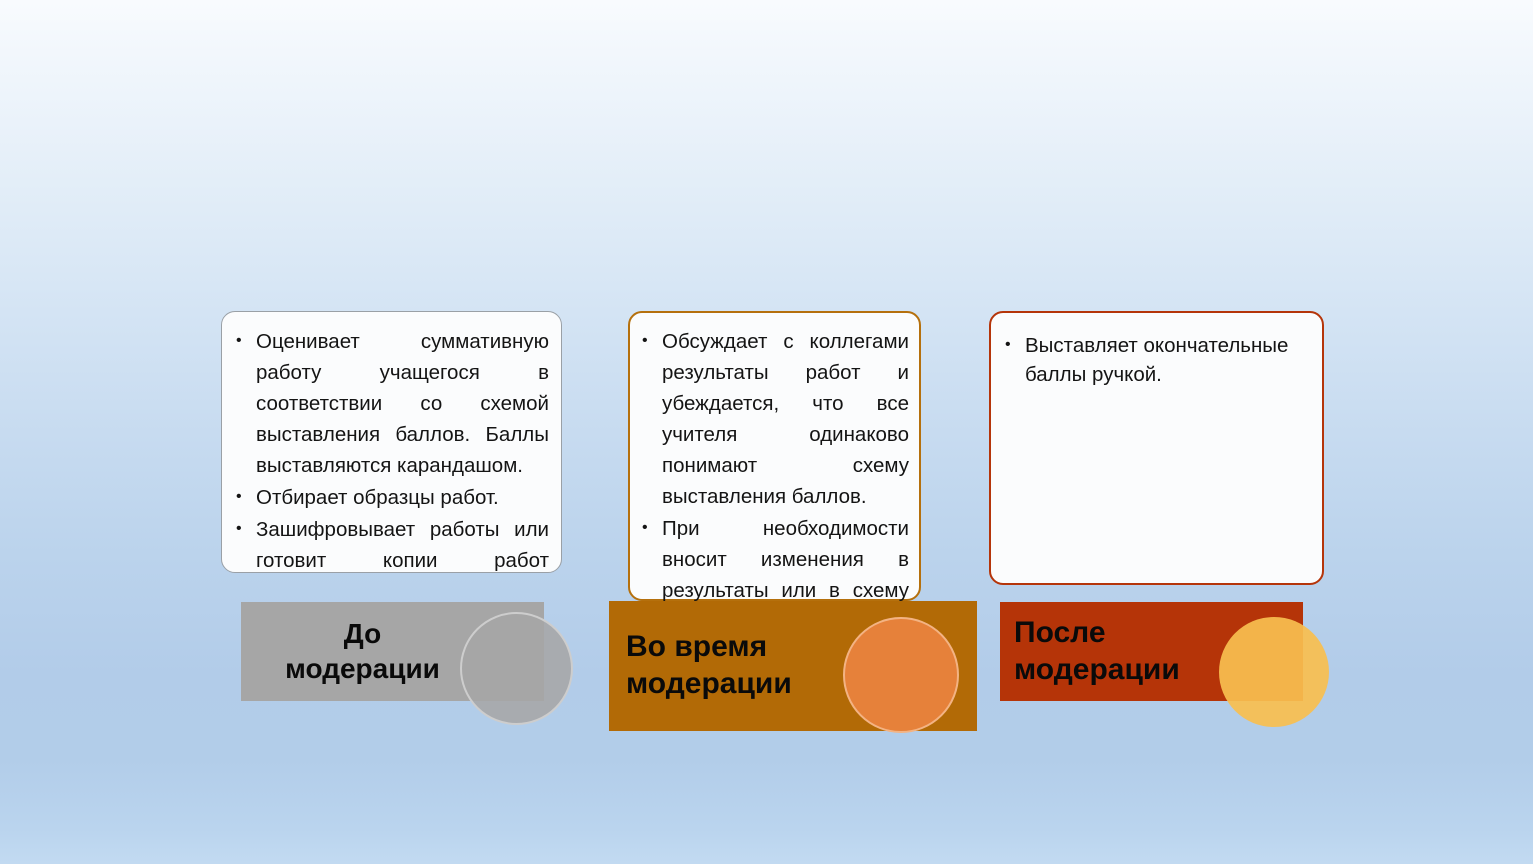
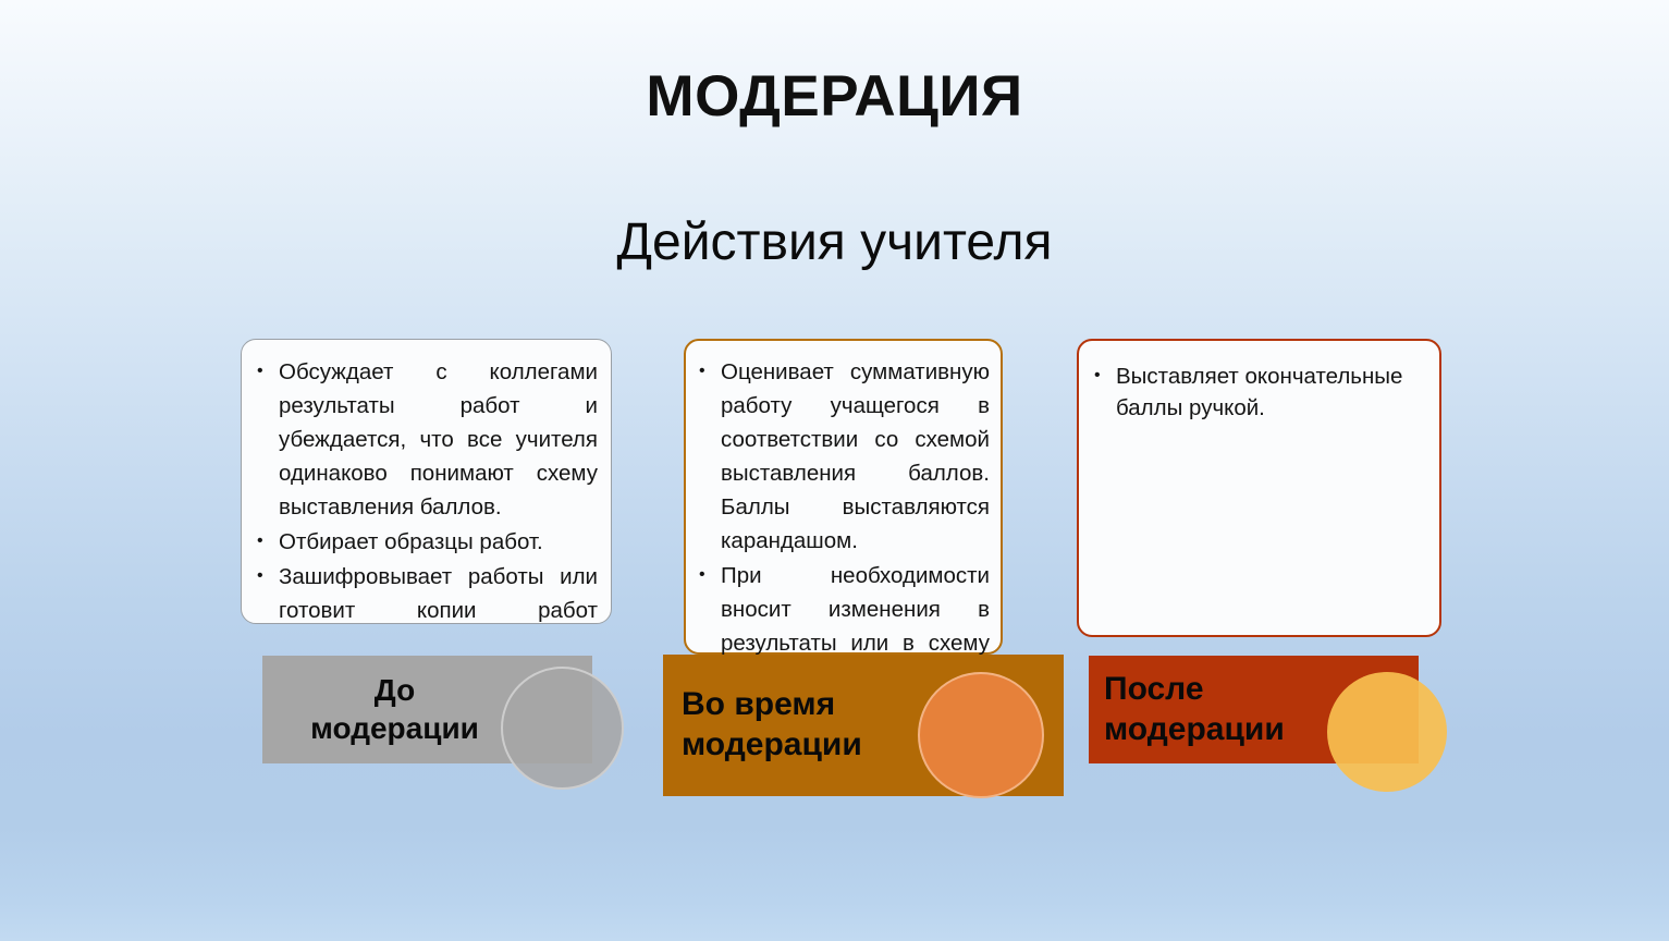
+ МОДЕРАЦИЯ
+ Действия учителя
- Оценивает суммативную работу учащегося в соответствии со схемой выставления баллов. Баллы выставляются карандашом.
+ Обсуждает с коллегами результаты работ и убеждается, что все учителя одинаково понимают схему выставления баллов.
  Отбирает образцы работ.
  Зашифровывает работы или готовит копии работ
  До
  модерации
- Обсуждает с коллегами результаты работ и убеждается, что все учителя одинаково понимают схему выставления баллов.
+ Оценивает суммативную работу учащегося в соответствии со схемой выставления баллов. Баллы выставляются карандашом.
  При необходимости вносит изменения в результаты или в схему
  Во время
  модерации
  Выставляет окончательные баллы ручкой.
  После
  модерации
